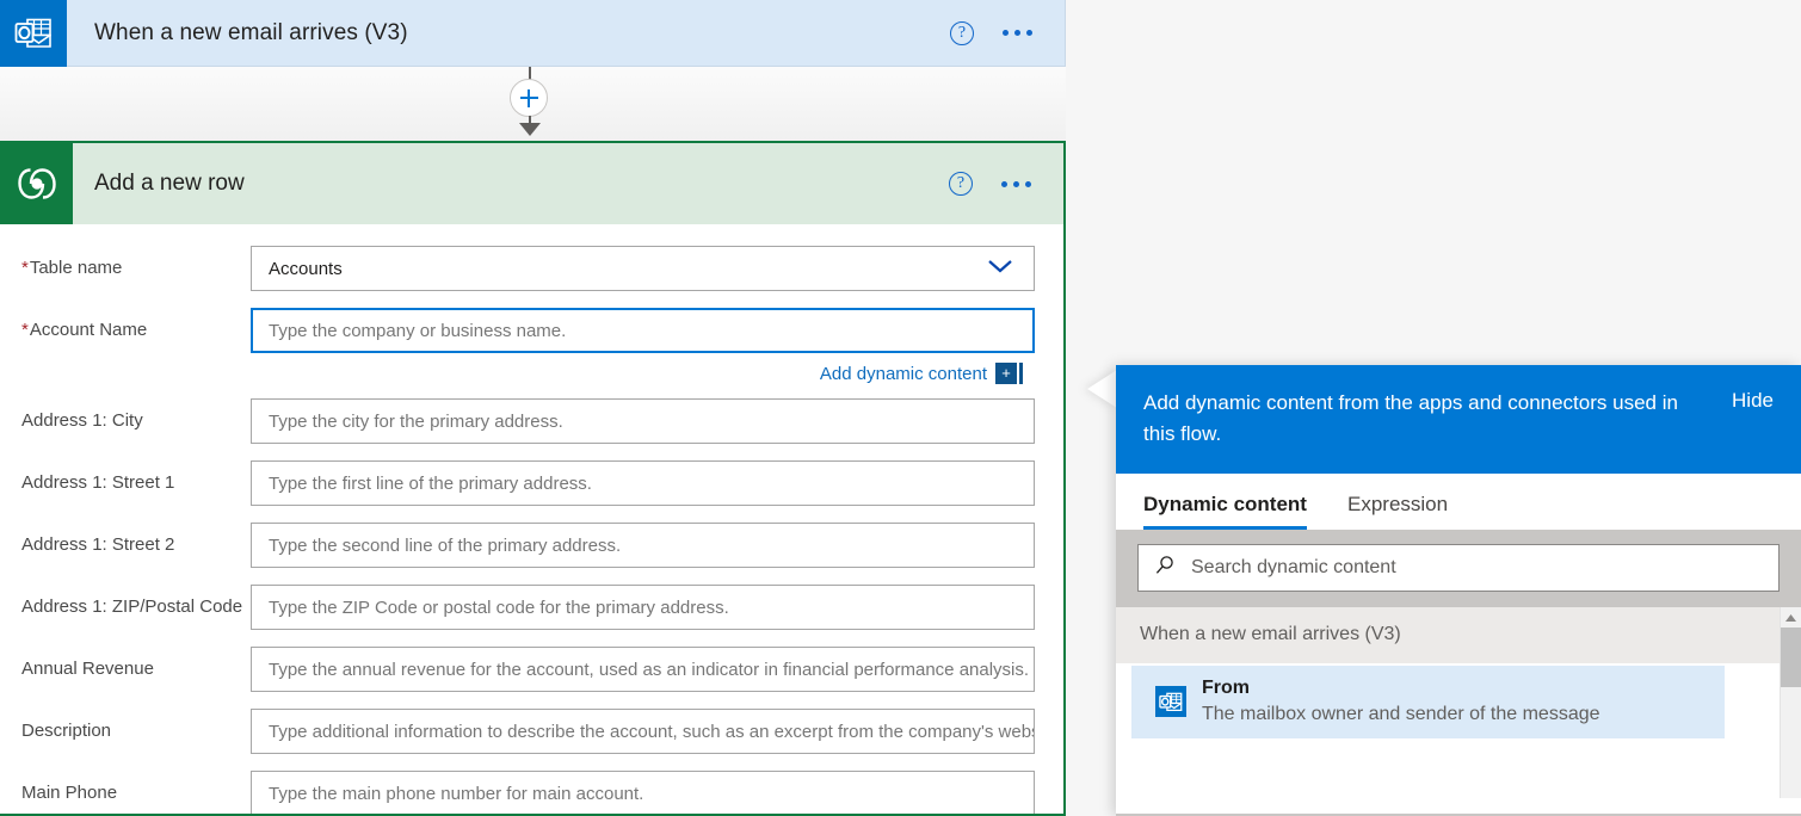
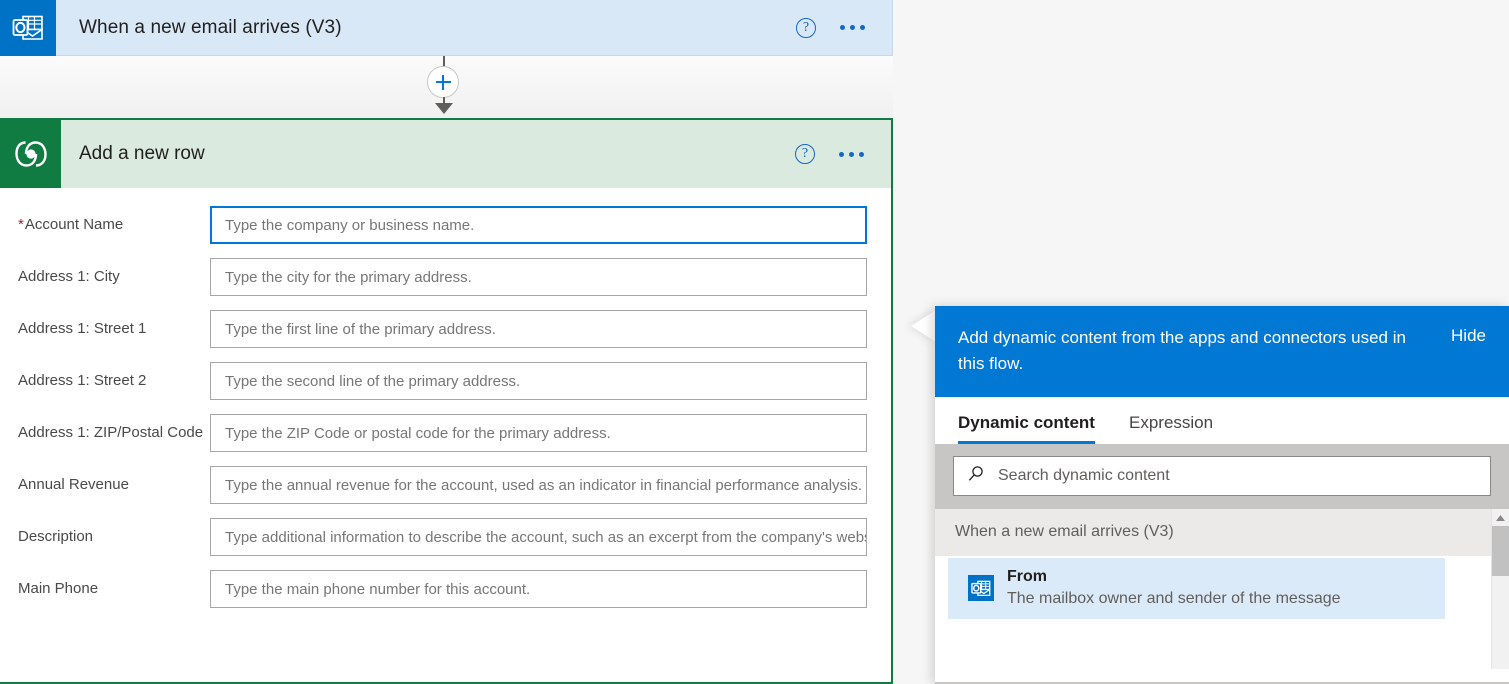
  When a new email arrives (V3)
  ?
  Add a new row
  ?
- *Table name
- Accounts
  *Account Name
  Type the company or business name.
- Add dynamic content
- +
  Address 1: City
  Type the city for the primary address.
  Address 1: Street 1
  Type the first line of the primary address.
  Address 1: Street 2
  Type the second line of the primary address.
  Address 1: ZIP/Postal Code
  Type the ZIP Code or postal code for the primary address.
  Annual Revenue
  Type the annual revenue for the account, used as an indicator in financial performance analysis.
  Description
  Type additional information to describe the account, such as an excerpt from the company's web
  Main Phone
- Type the main phone number for main account.
+ Type the main phone number for this account.
  Add dynamic content from the apps and connectors used in this flow.
  Hide
  Dynamic content
  Expression
  Search dynamic content
  When a new email arrives (V3)
  From
  The mailbox owner and sender of the message
